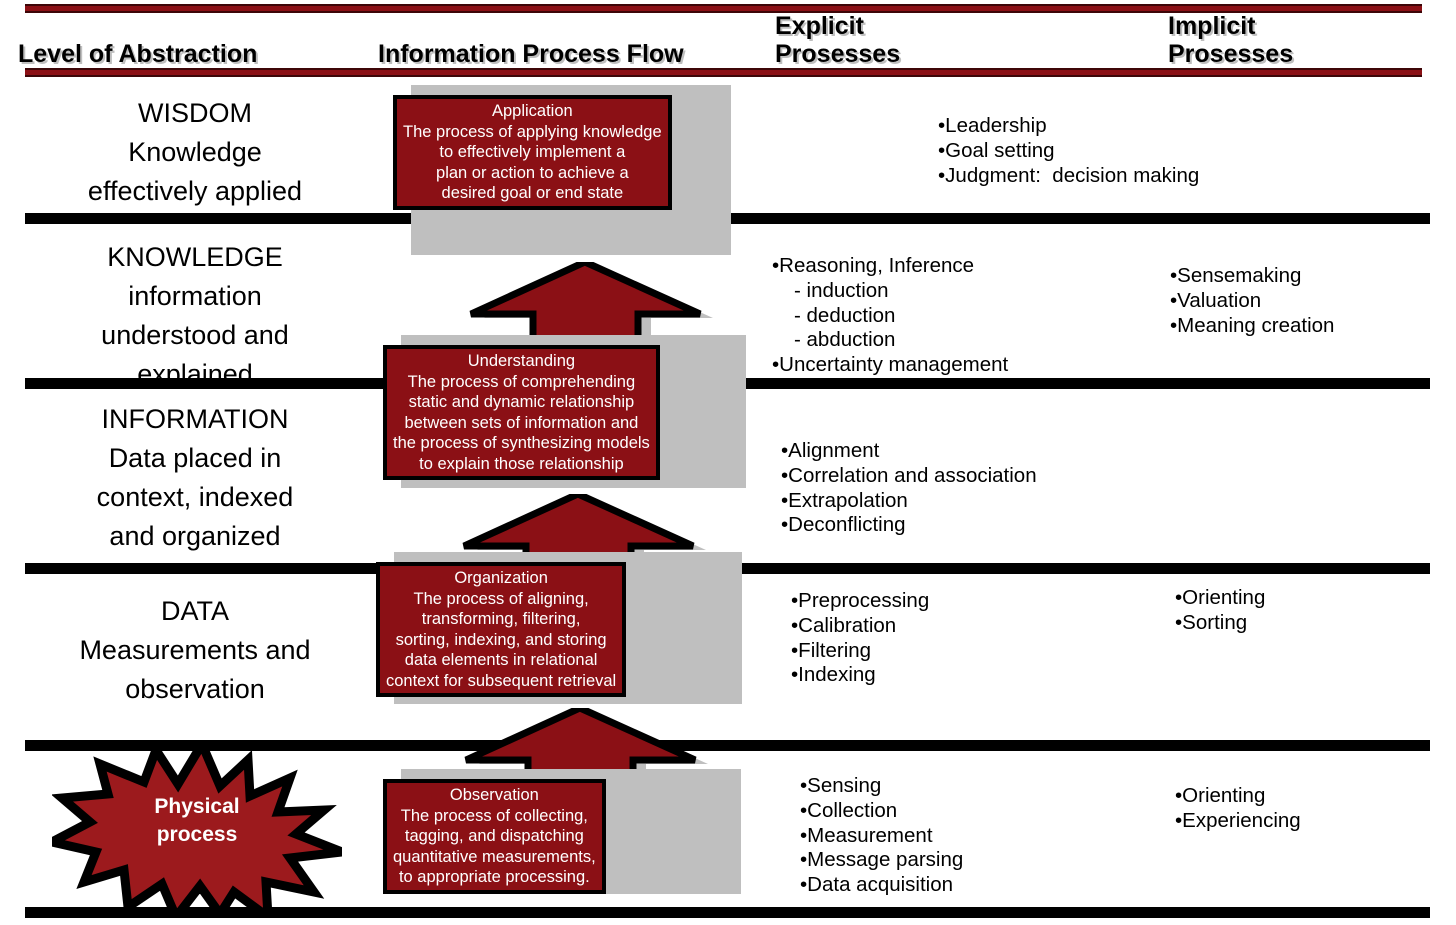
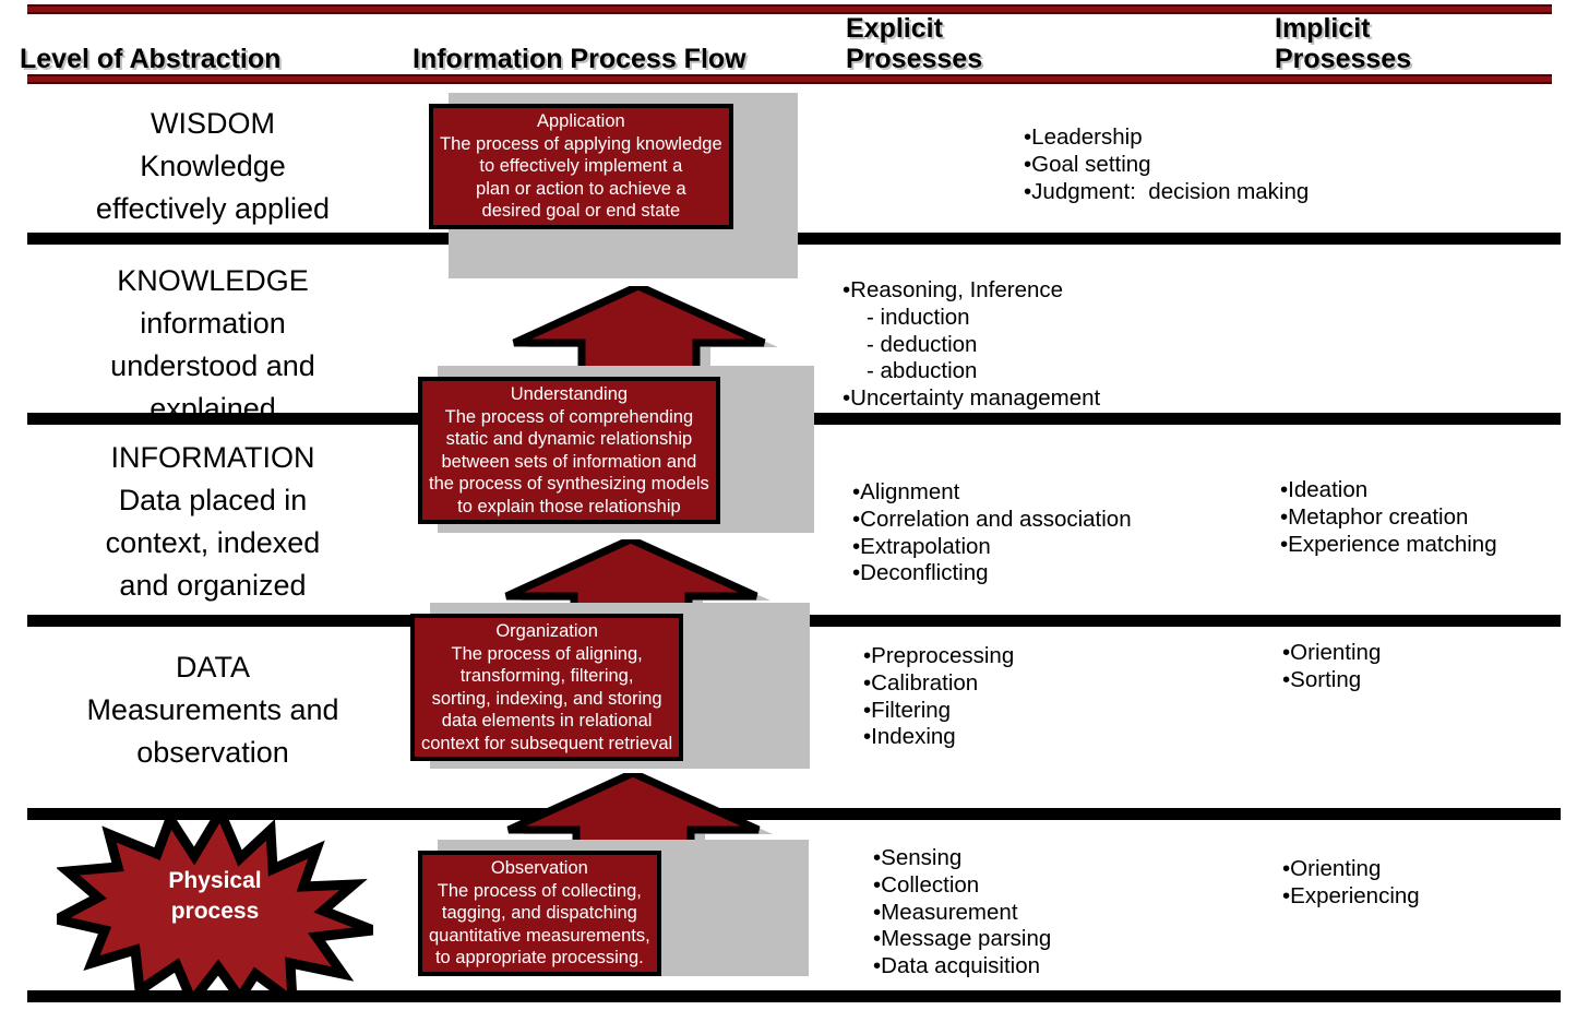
  Level of Abstraction
  Information Process Flow
  Explicit
  Prosesses
  Implicit
  Prosesses
  WISDOM
  Knowledge
  effectively applied
  KNOWLEDGE
  information
  understood and
  explained
  INFORMATION
  Data placed in
  context, indexed
  and organized
  DATA
  Measurements and
  observation
  Application
  The process of applying knowledge
  to effectively implement a
  plan or action to achieve a
  desired goal or end state
  Understanding
  The process of comprehending
  static and dynamic relationship
  between sets of information and
  the process of synthesizing models
  to explain those relationship
  Organization
  The process of aligning,
  transforming, filtering,
  sorting, indexing, and storing
  data elements in relational
  context for subsequent retrieval
  Observation
  The process of collecting,
  tagging, and dispatching
  quantitative measurements,
  to appropriate processing.
  Physical
  process
  •Leadership
  •Goal setting
  •Judgment: decision making
  •Reasoning, Inference
  - induction
  - deduction
  - abduction
  •Uncertainty management
- •Sensemaking
- •Valuation
- •Meaning creation
  •Alignment
  •Correlation and association
  •Extrapolation
  •Deconflicting
+ •Ideation
+ •Metaphor creation
+ •Experience matching
  •Preprocessing
  •Calibration
  •Filtering
  •Indexing
  •Orienting
  •Sorting
  •Sensing
  •Collection
  •Measurement
  •Message parsing
  •Data acquisition
  •Orienting
  •Experiencing
